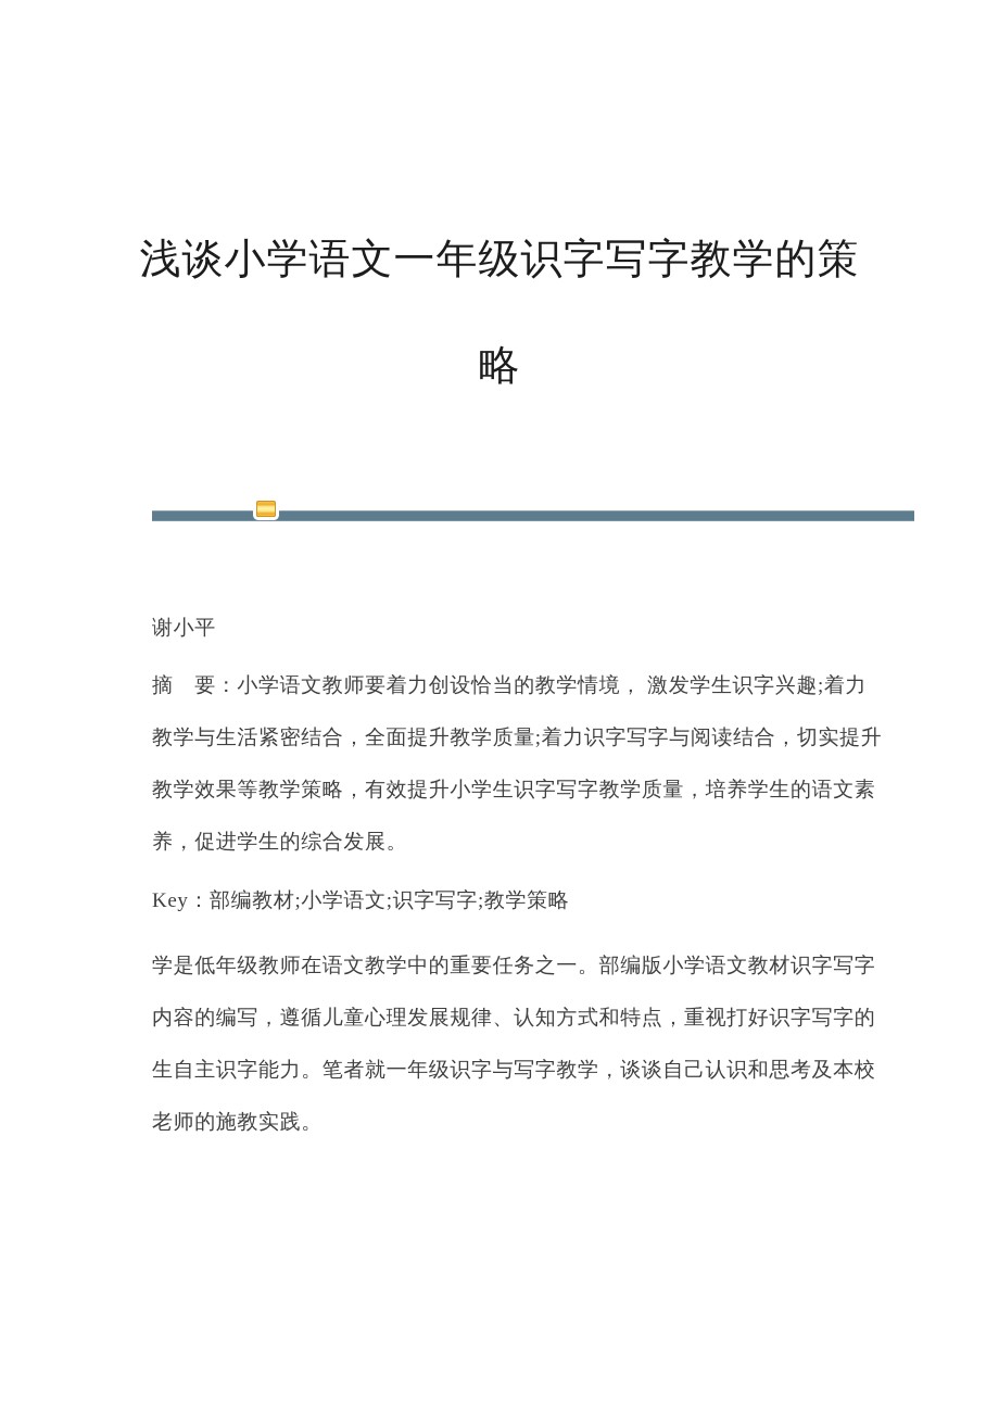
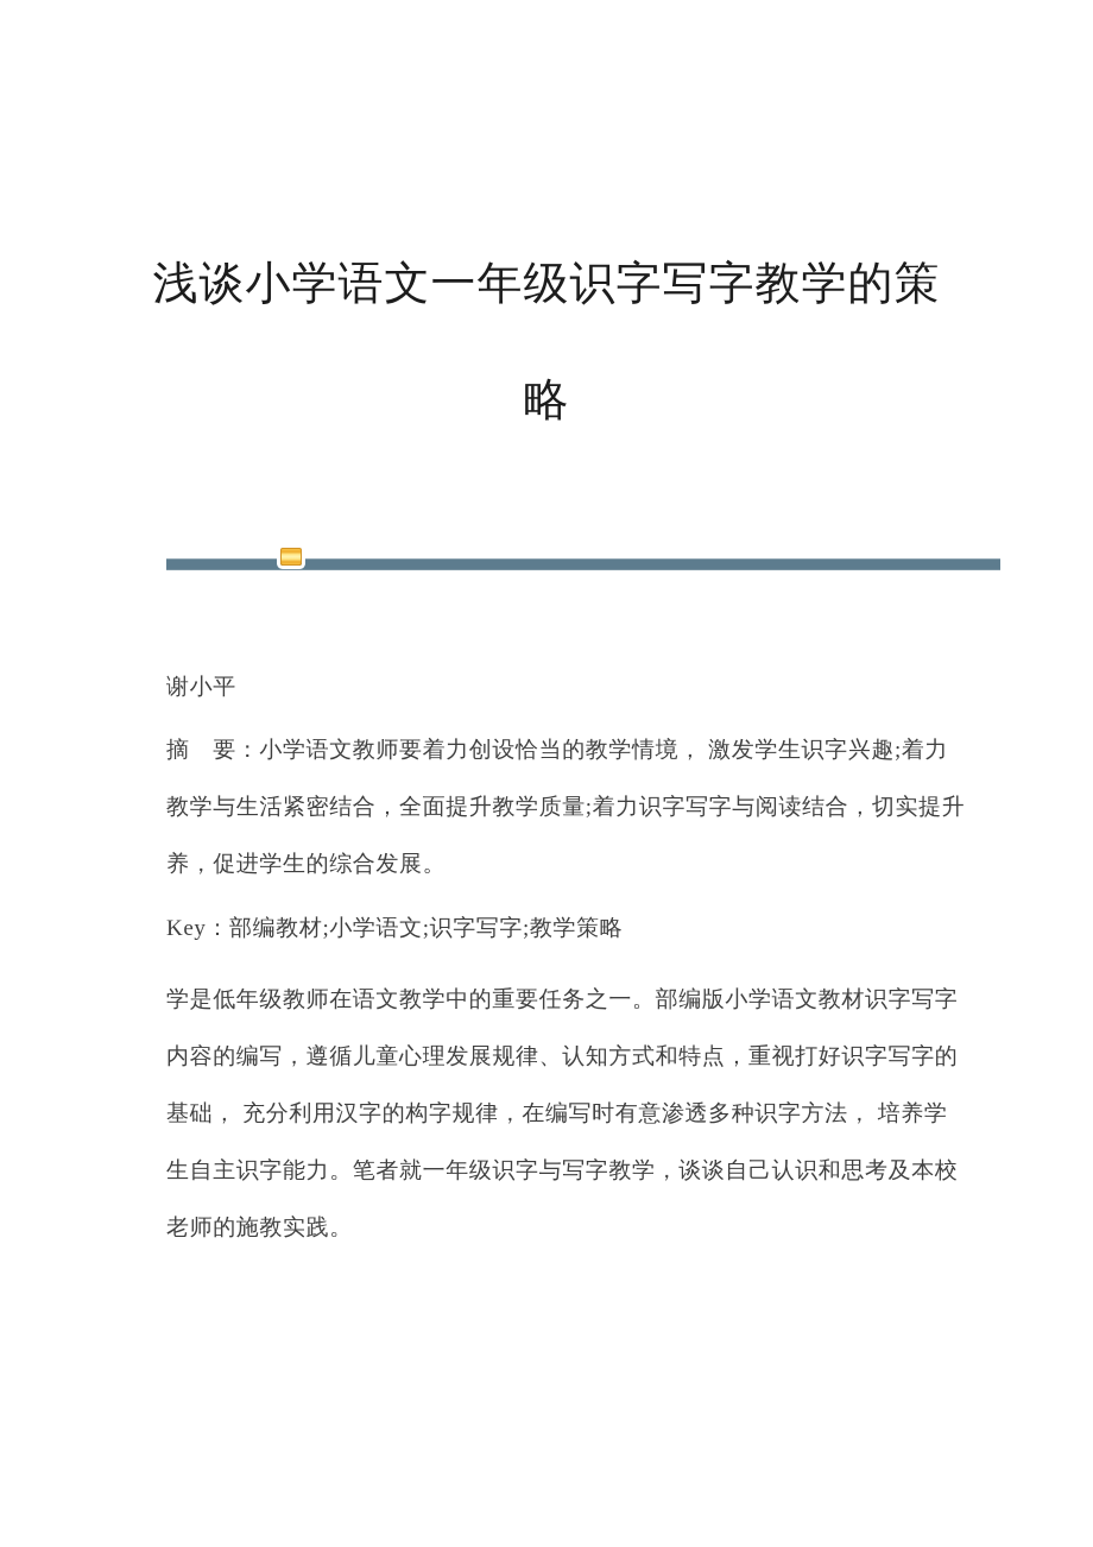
  浅谈小学语文一年级识字写字教学的策
  略
  谢小平
  摘 要：小学语文教师要着力创设恰当的教学情境， 激发学生识字兴趣;着力
  教学与生活紧密结合，全面提升教学质量;着力识字写字与阅读结合，切实提升
- 教学效果等教学策略，有效提升小学生识字写字教学质量，培养学生的语文素
  养，促进学生的综合发展。
  Key：部编教材;小学语文;识字写字;教学策略
  学是低年级教师在语文教学中的重要任务之一。部编版小学语文教材识字写字
  内容的编写，遵循儿童心理发展规律、认知方式和特点，重视打好识字写字的
+ 基础， 充分利用汉字的构字规律，在编写时有意渗透多种识字方法， 培养学
  生自主识字能力。笔者就一年级识字与写字教学，谈谈自己认识和思考及本校
  老师的施教实践。
